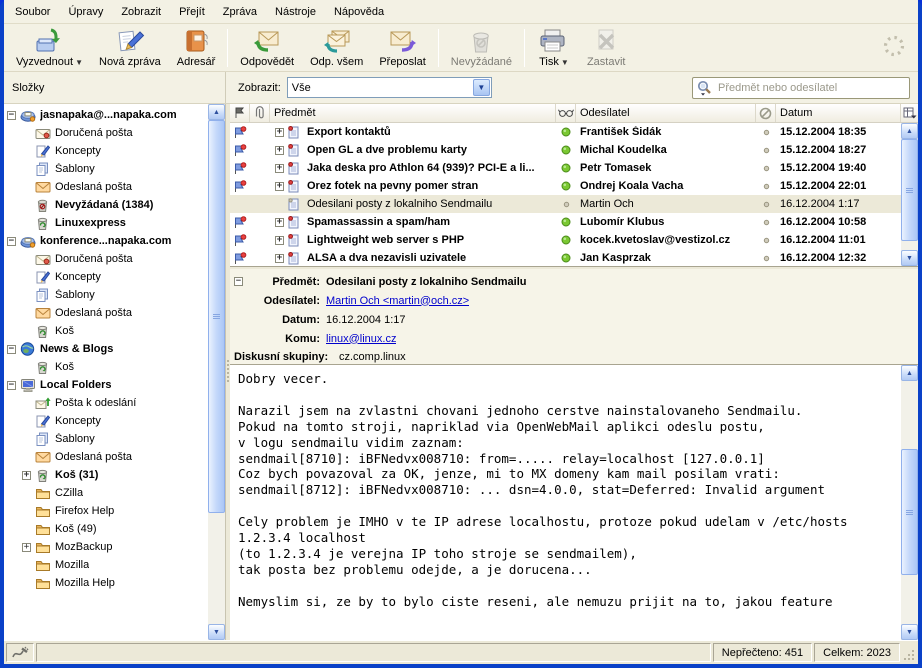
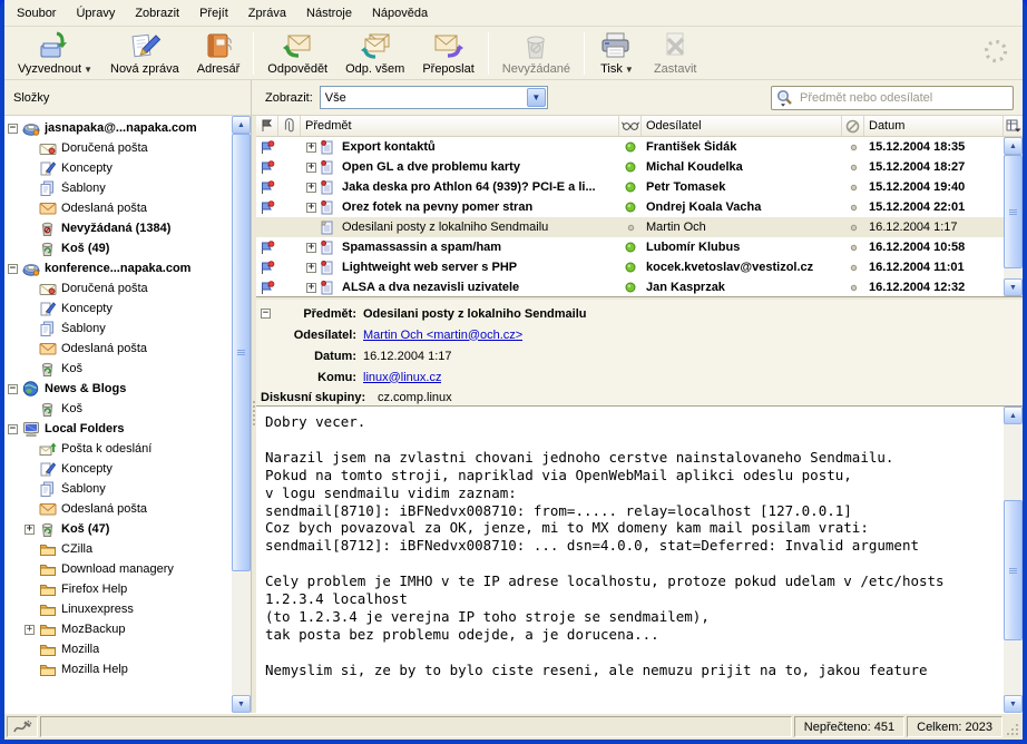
  Soubor
  Úpravy
  Zobrazit
  Přejít
  Zpráva
  Nástroje
  Nápověda
  Vyzvednout ▼
  Nová zpráva
  Adresář
  Odpovědět
  Odp. všem
  Přeposlat
  Nevyžádané
  Tisk ▼
  Zastavit
  Složky
  Zobrazit:
  Vše
  ▼
  Předmět nebo odesílatel
  −
  jasnapaka@...napaka.com
  Doručená pošta
  Koncepty
  Šablony
  Odeslaná pošta
  Nevyžádaná (1384)
- Linuxexpress
+ Koš (49)
  −
  konference...napaka.com
  Doručená pošta
  Koncepty
  Šablony
  Odeslaná pošta
  Koš
  −
  News & Blogs
  Koš
  −
  Local Folders
  Pošta k odeslání
  Koncepty
  Šablony
  Odeslaná pošta
  +
- Koš (31)
+ Koš (47)
  CZilla
+ Download managery
  Firefox Help
- Koš (49)
+ Linuxexpress
  +
  MozBackup
  Mozilla
  Mozilla Help
  Předmět
  Odesílatel
  Datum
  +
  Export kontaktů
  František Šidák
  15.12.2004 18:35
  +
  Open GL a dve problemu karty
  Michal Koudelka
  15.12.2004 18:27
  +
  Jaka deska pro Athlon 64 (939)? PCI-E a li...
  Petr Tomasek
  15.12.2004 19:40
  +
  Orez fotek na pevny pomer stran
  Ondrej Koala Vacha
  15.12.2004 22:01
  Odesilani posty z lokalniho Sendmailu
  Martin Och
  16.12.2004 1:17
  +
  Spamassassin a spam/ham
  Lubomír Klubus
  16.12.2004 10:58
  +
  Lightweight web server s PHP
  kocek.kvetoslav@vestizol.cz
  16.12.2004 11:01
  +
  ALSA a dva nezavisli uzivatele
  Jan Kasprzak
  16.12.2004 12:32
  −
  Předmět:
  Odesilani posty z lokalniho Sendmailu
  Odesílatel:
  Martin Och <martin@och.cz>
  Datum:
  16.12.2004 1:17
  Komu:
  linux@linux.cz
  Diskusní skupiny:
  cz.comp.linux
  Dobry vecer.
  Narazil jsem na zvlastni chovani jednoho cerstve nainstalovaneho Sendmailu.
  Pokud na tomto stroji, napriklad via OpenWebMail aplikci odeslu postu,
  v logu sendmailu vidim zaznam:
  sendmail[8710]: iBFNedvx008710: from=..... relay=localhost [127.0.0.1]
  Coz bych povazoval za OK, jenze, mi to MX domeny kam mail posilam vrati:
  sendmail[8712]: iBFNedvx008710: ... dsn=4.0.0, stat=Deferred: Invalid argument
  Cely problem je IMHO v te IP adrese localhostu, protoze pokud udelam v /etc/hosts
  1.2.3.4 localhost
  (to 1.2.3.4 je verejna IP toho stroje se sendmailem),
  tak posta bez problemu odejde, a je dorucena...
  Nemyslim si, ze by to bylo ciste reseni, ale nemuzu prijit na to, jakou feature
  Nepřečteno: 451
  Celkem: 2023
